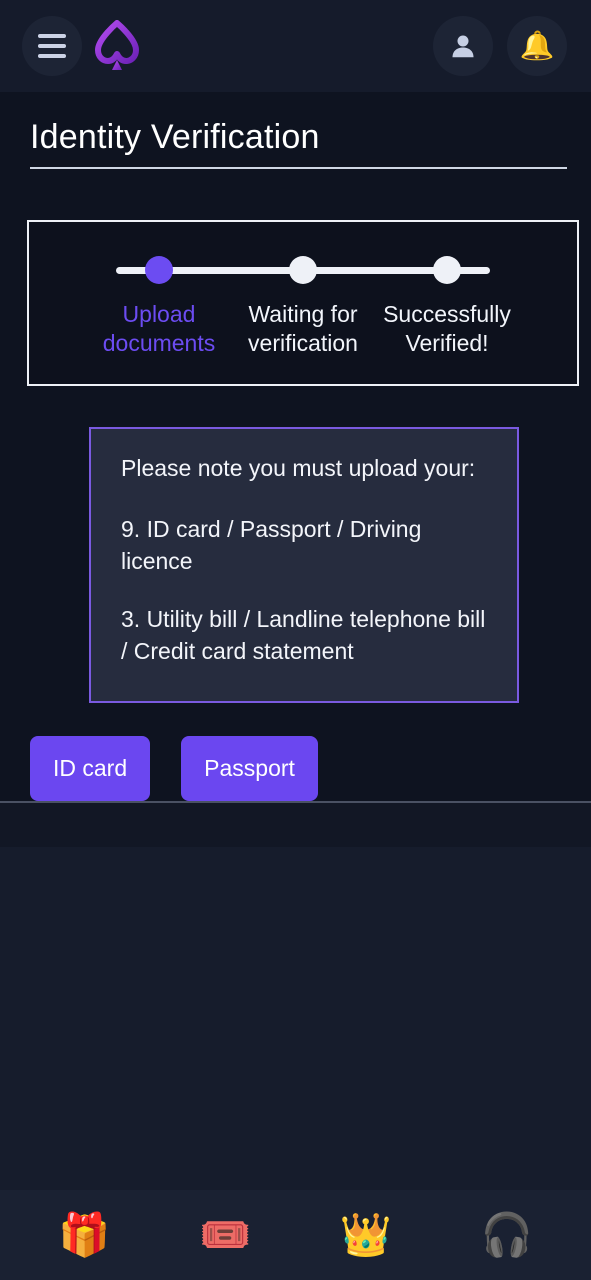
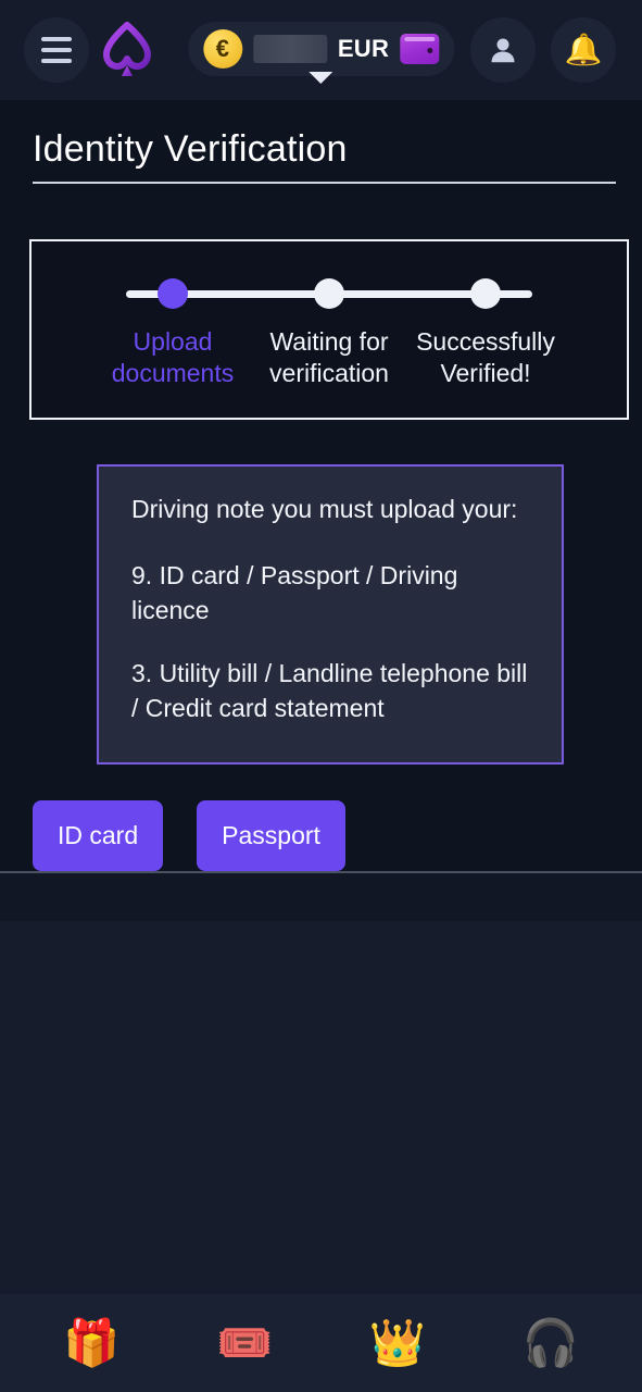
+ €
+ EUR
  🔔
  Identity Verification
  Upload documents
  Waiting for verification
  Successfully Verified!
- Please note you must upload your:
+ Driving note you must upload your:
  9. ID card / Passport / Driving licence
  3. Utility bill / Landline telephone bill / Credit card statement
  ID card
  Passport
  🎁
  🎟️
  👑
  🎧
